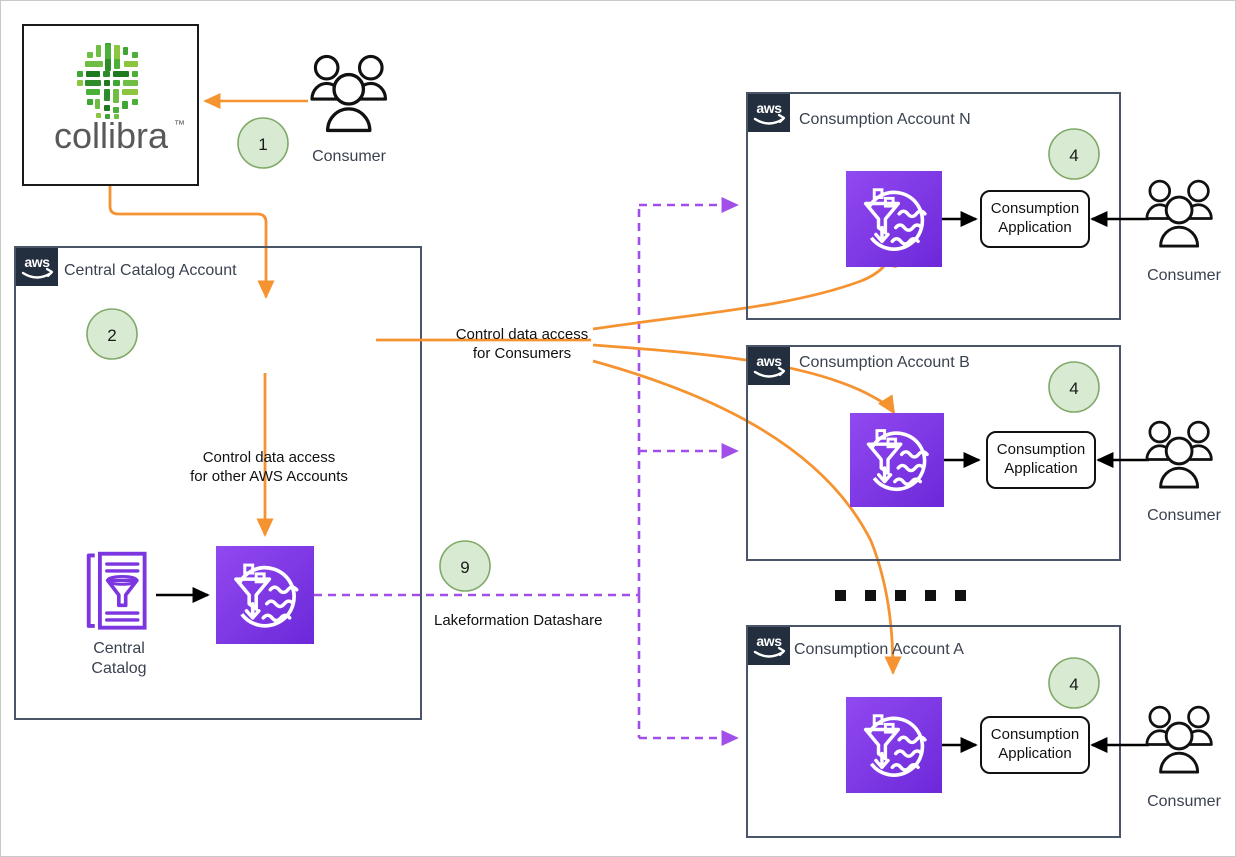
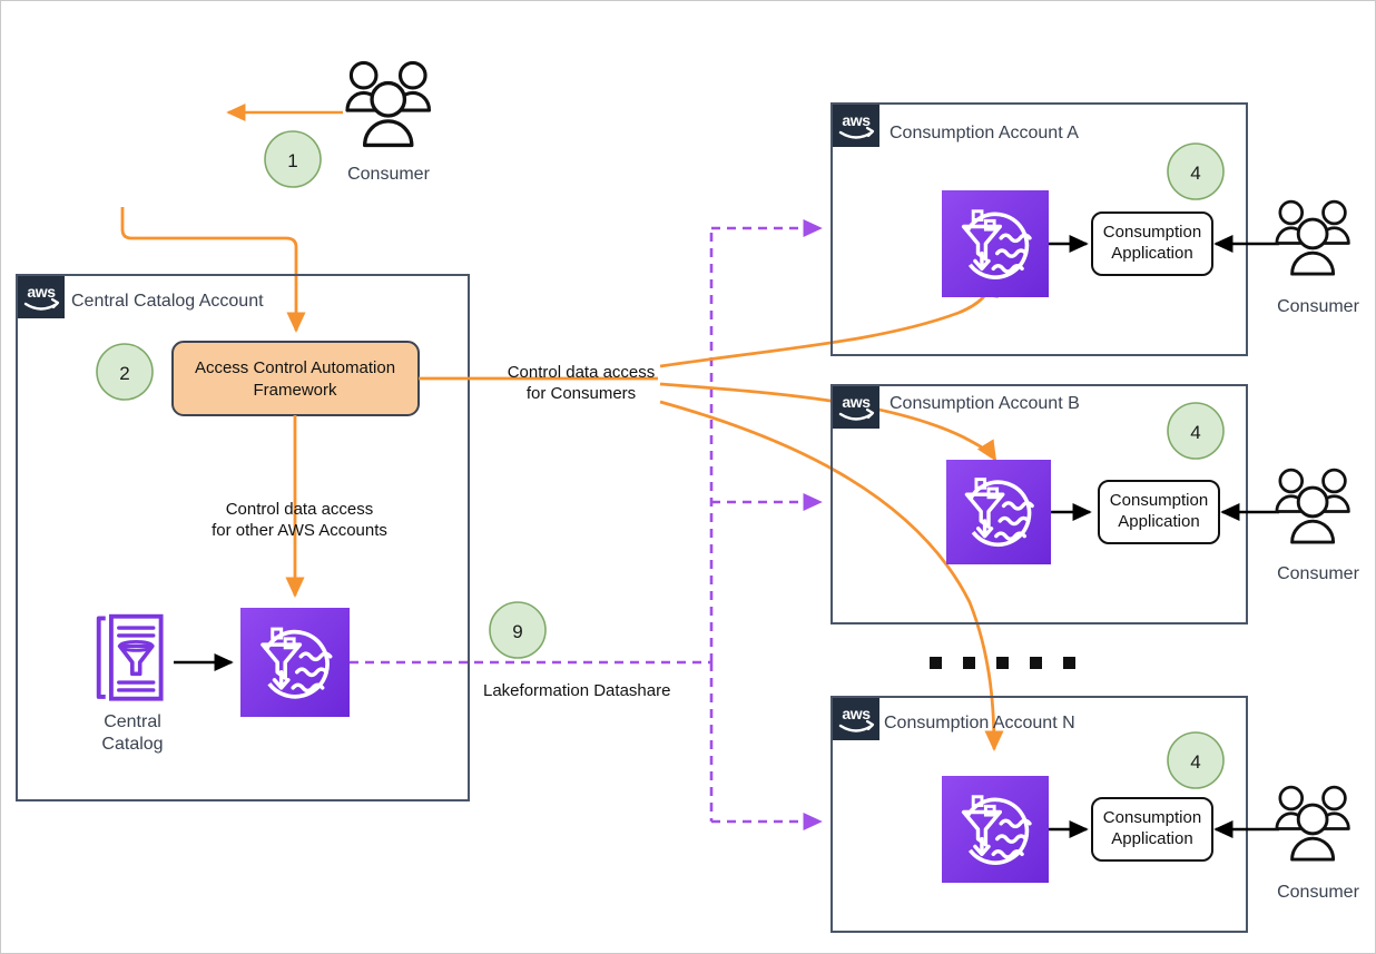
- collibra
- ™
  Consumer
  1
  Central Catalog Account
  2
+ Access Control Automation
+ Framework
  Control data access
  for other AWS Accounts
  Central
  Catalog
  9
  Lakeformation Datashare
  Control data access
  for Consumers
- Consumption Account N
+ Consumption Account A
  4
  Consumption
  Application
  Consumer
  Consumption Account B
  4
  Consumption
  Application
  Consumer
- Consumption Account A
+ Consumption Account N
  4
  Consumption
  Application
  Consumer
